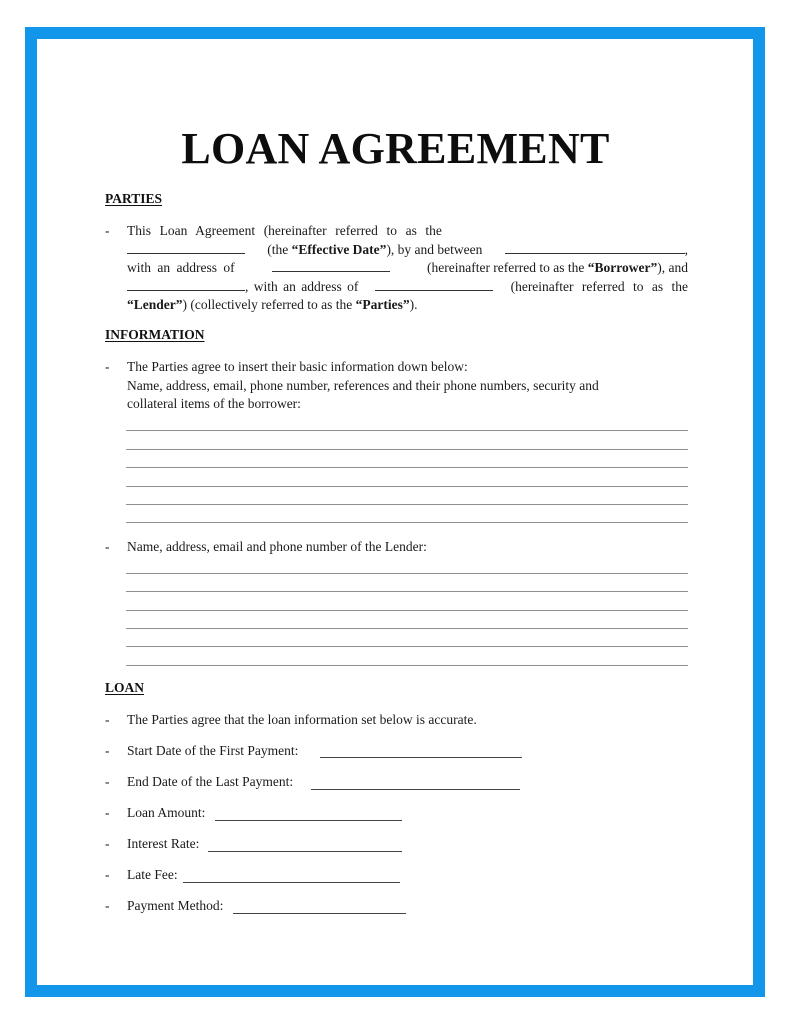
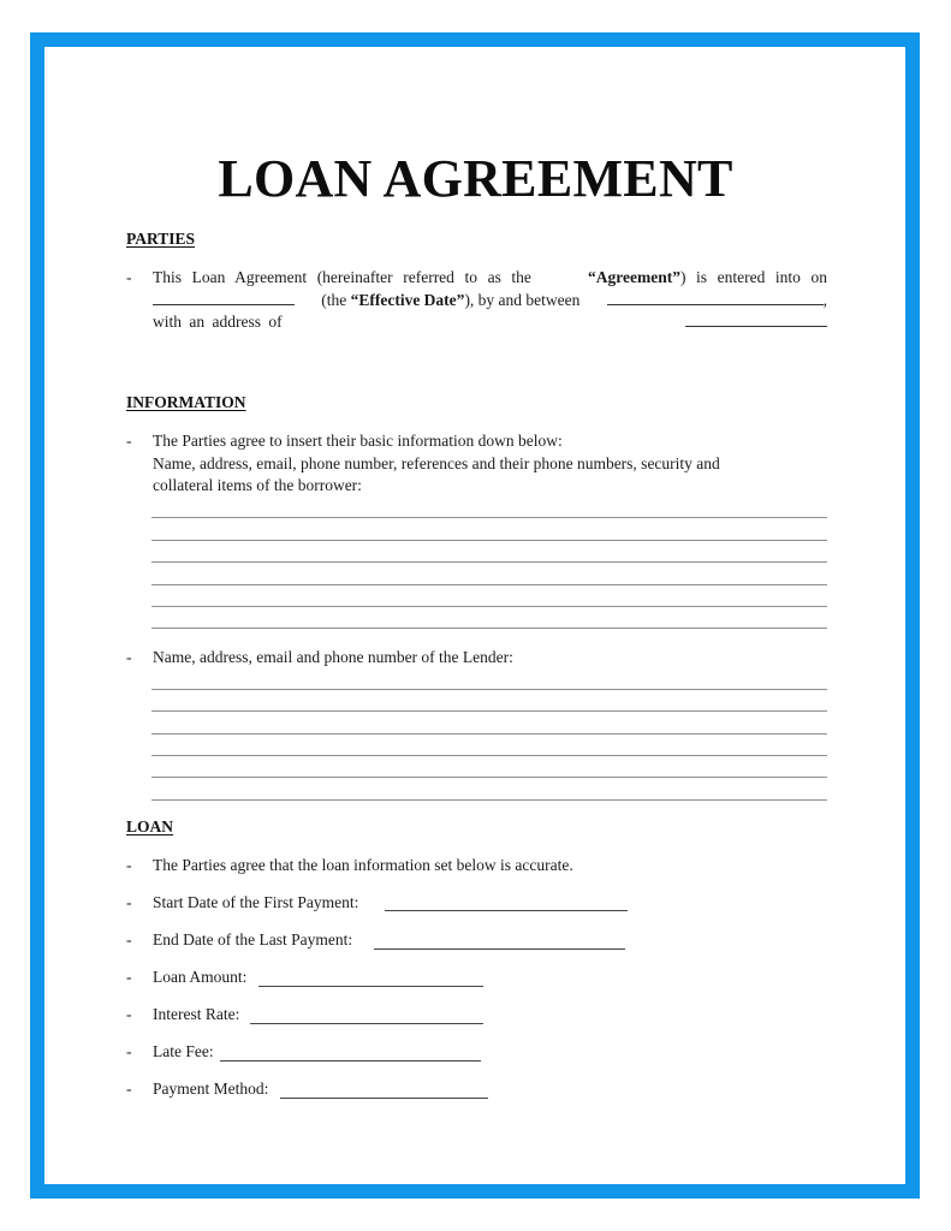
  LOAN AGREEMENT
  PARTIES
  -
  This Loan Agreement (hereinafter referred to as the
+ “Agreement”) is entered into on
  (the “Effective Date”), by and between
  ,
  with an address of
- (hereinafter referred to as the “Borrower”), and
- , with an address of
- (hereinafter referred to as the
- “Lender”
- ) (collectively referred to as the
- “Parties”
- ).
  INFORMATION
  -
  The Parties agree to insert their basic information down below:
  Name, address, email, phone number, references and their phone numbers, security and
  collateral items of the borrower:
  -
  Name, address, email and phone number of the Lender:
  LOAN
  -
  The Parties agree that the loan information set below is accurate.
  -
  Start Date of the First Payment:
  -
  End Date of the Last Payment:
  -
  Loan Amount:
  -
  Interest Rate:
  -
  Late Fee:
  -
  Payment Method:
